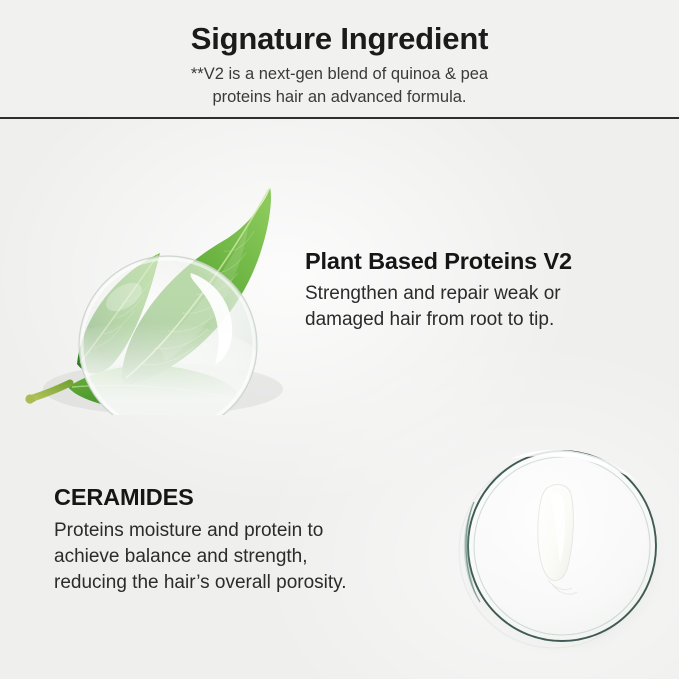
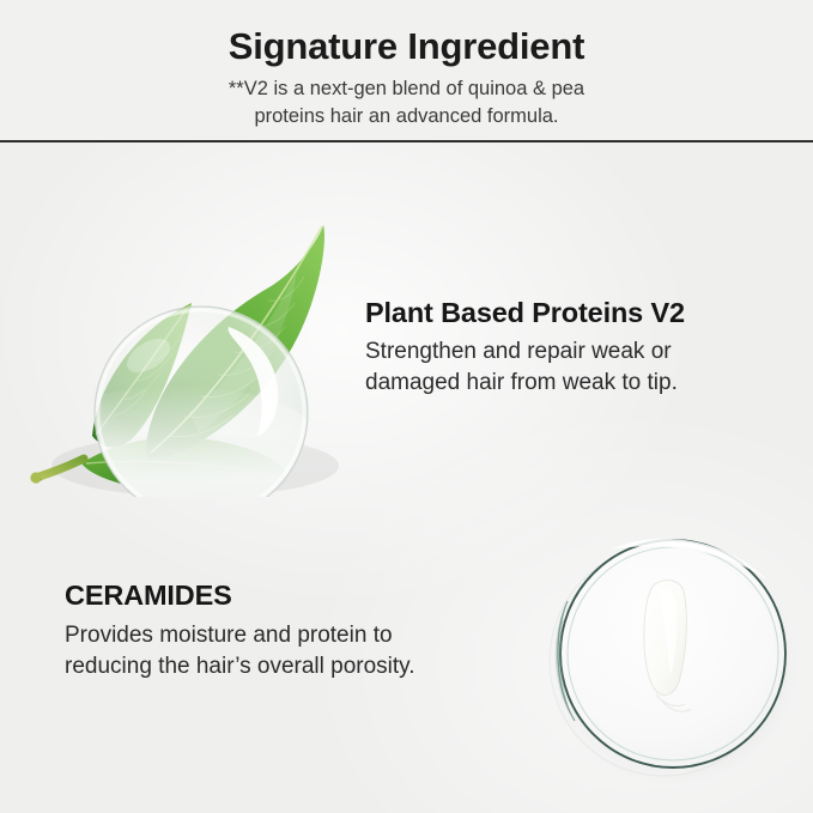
  Signature Ingredient
  **V2 is a next-gen blend of quinoa & pea
  proteins hair an advanced formula.
  Plant Based Proteins V2
  Strengthen and repair weak or
- damaged hair from root to tip.
+ damaged hair from weak to tip.
  CERAMIDES
- Proteins moisture and protein to
+ Provides moisture and protein to
- achieve balance and strength,
  reducing the hair’s overall porosity.
